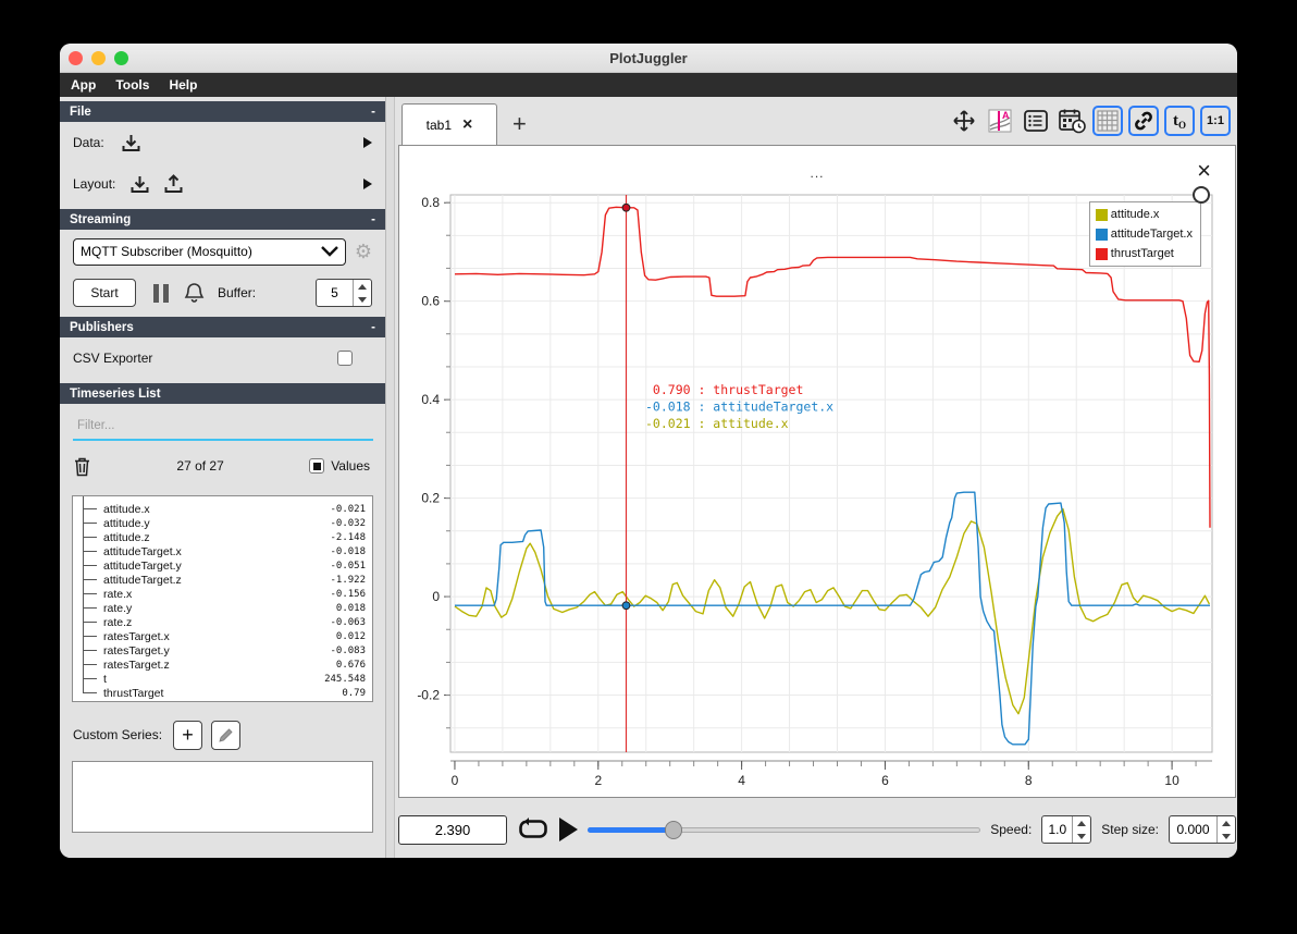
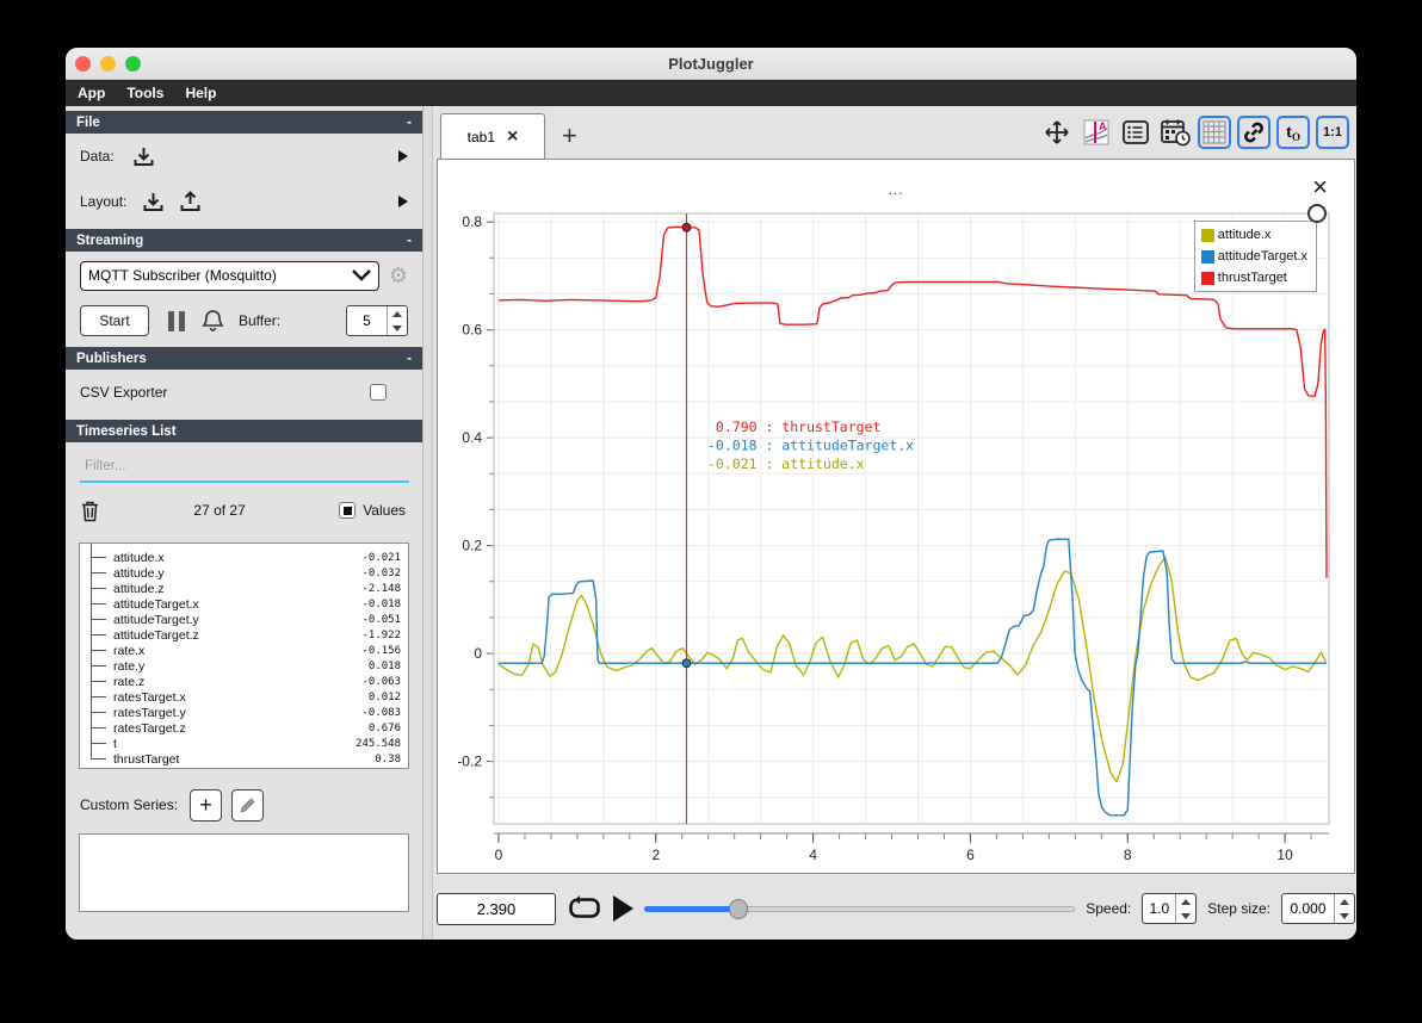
  PlotJuggler
  App
  Tools
  Help
  File
  -
  Data:
  Layout:
  Streaming
  -
  MQTT Subscriber (Mosquitto)
  ⚙
  Start
  Buffer:
  5
  Publishers
  -
  CSV Exporter
  Timeseries List
  Filter...
  27 of 27
  Values
  attitude.x
  -0.021
  attitude.y
  -0.032
  attitude.z
  -2.148
  attitudeTarget.x
  -0.018
  attitudeTarget.y
  -0.051
  attitudeTarget.z
  -1.922
  rate.x
  -0.156
  rate.y
  0.018
  rate.z
  -0.063
  ratesTarget.x
  0.012
  ratesTarget.y
  -0.083
  ratesTarget.z
  0.676
  t
  245.548
  thrustTarget
- 0.79
+ 0.38
  Custom Series:
  +
  tab1
  ×
  +
  A
  tO
  1:1
  ...
  ×
  -0.2
  0
  0.2
  0.4
  0.6
  0.8
  0
  2
  4
  6
  8
  10
  0.790 : thrustTarget
  -0.018 : attitudeTarget.x
  -0.021 : attitude.x
  attitude.x
  attitudeTarget.x
  thrustTarget
  2.390
  Speed:
  1.0
  Step size:
  0.000
